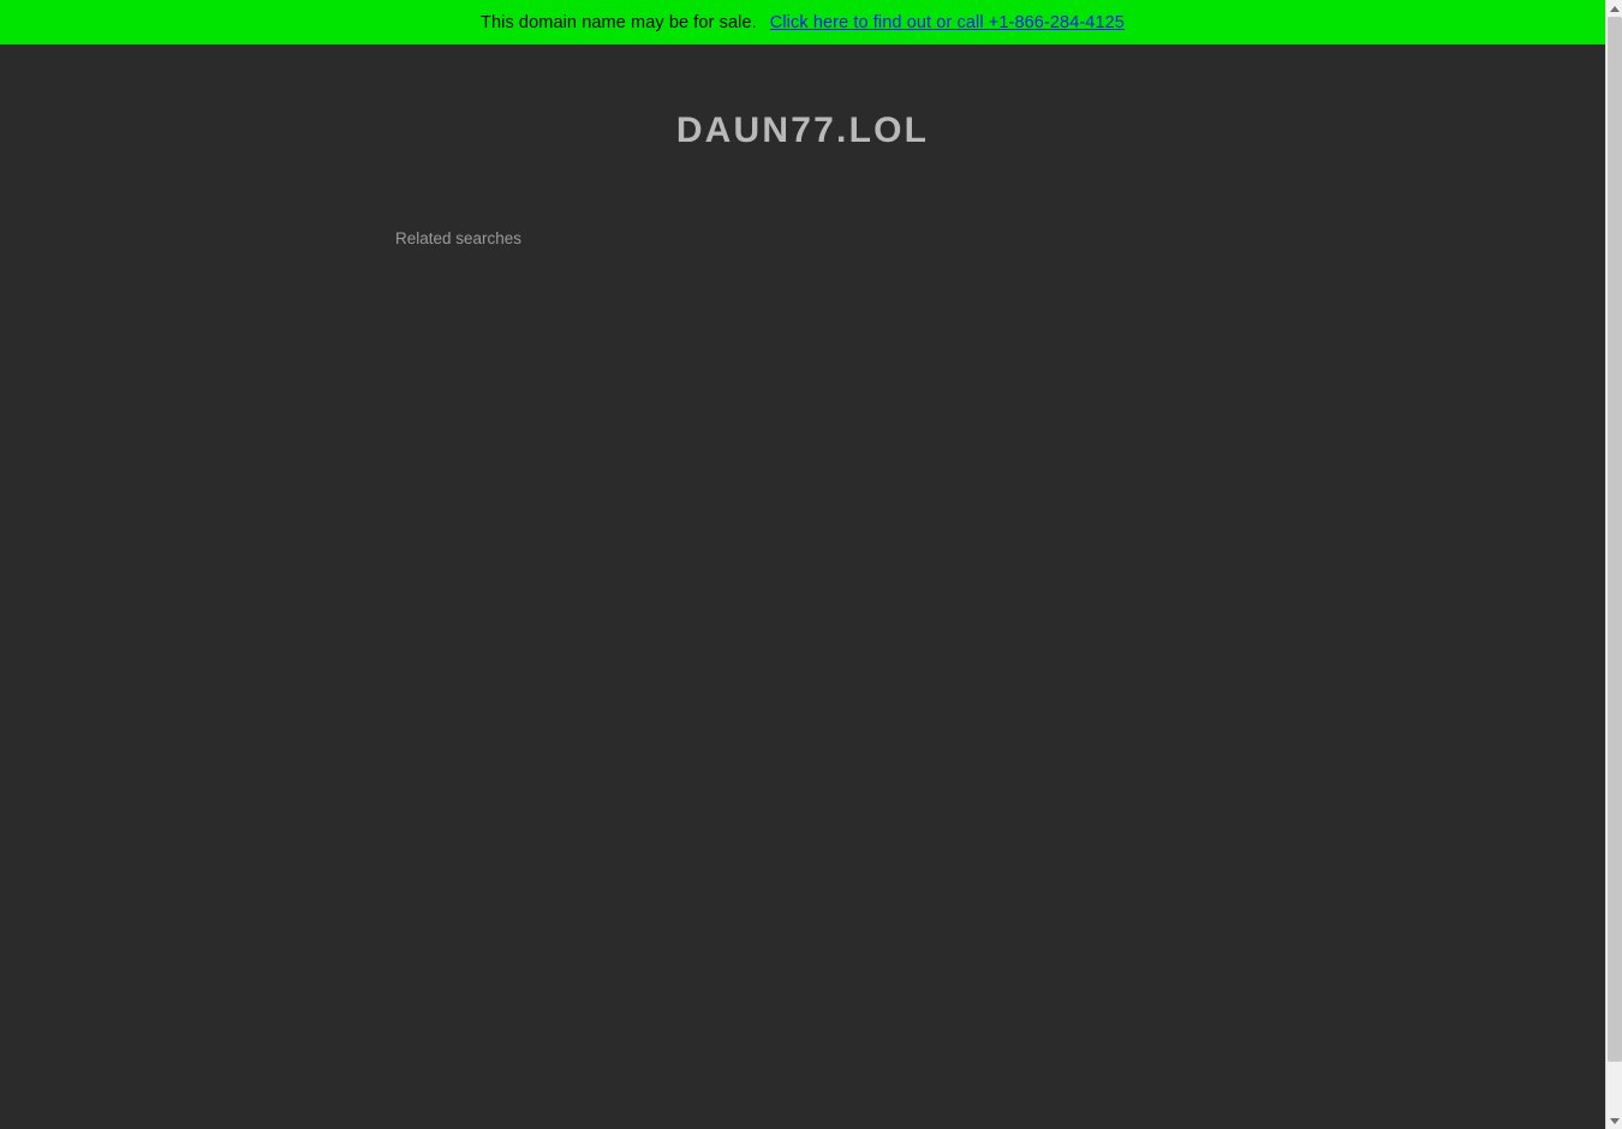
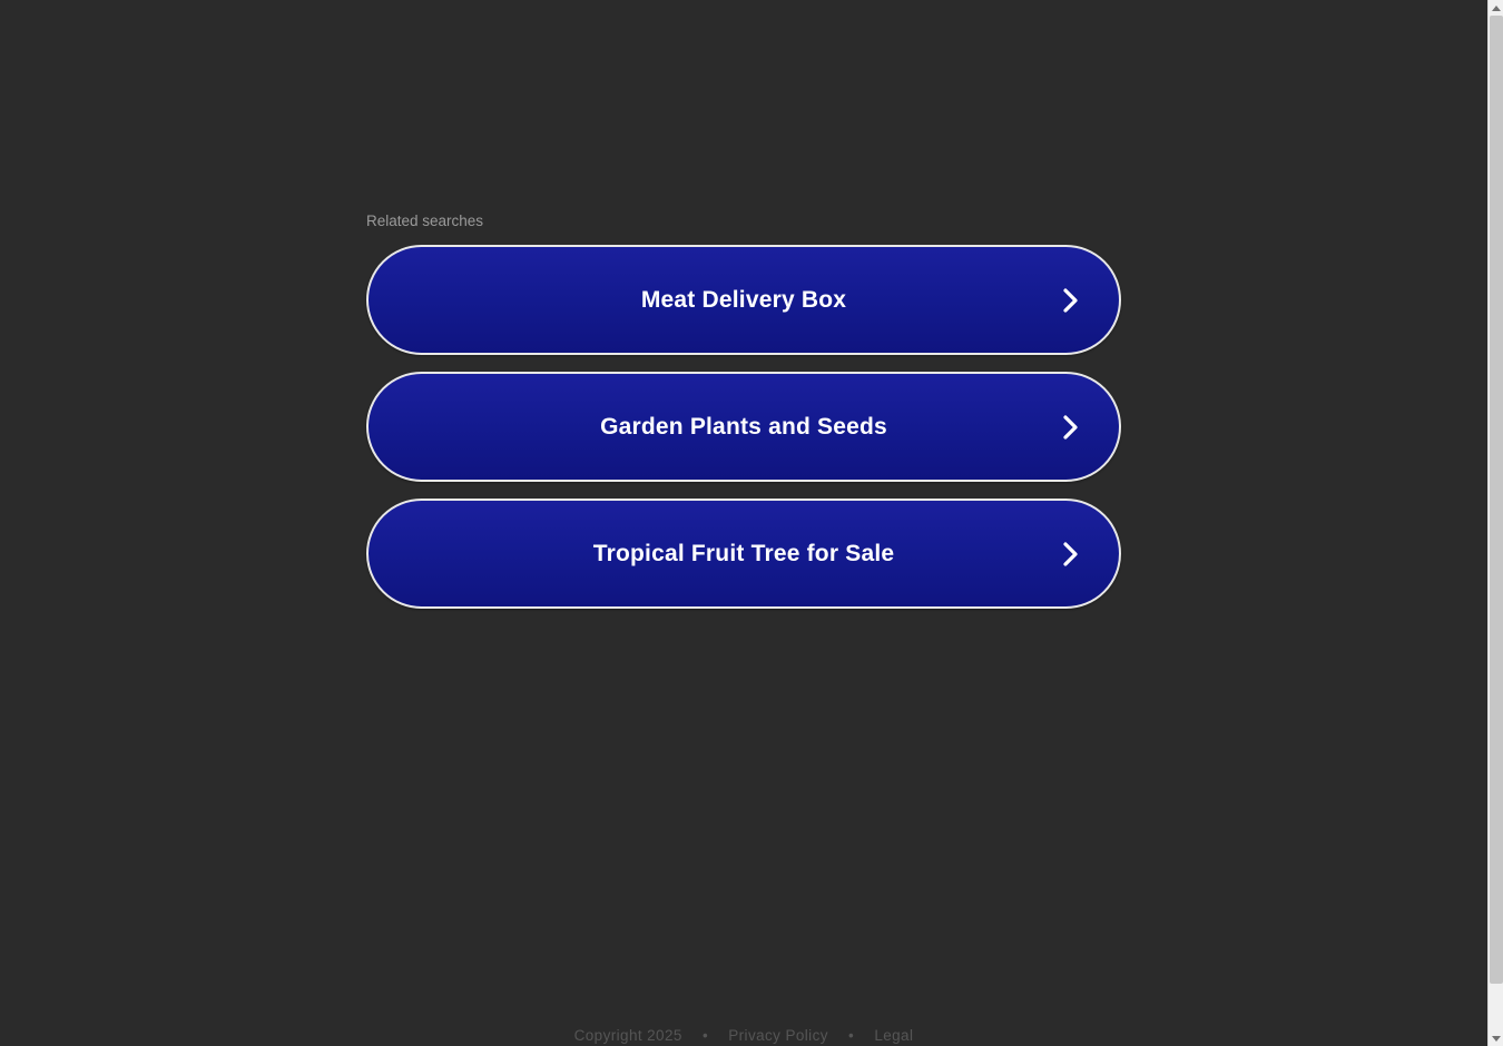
- This domain name may be for sale.
- Click here to find out or call +1-866-284-4125
- DAUN77.LOL
  Related searches
+ Meat Delivery Box
+ Garden Plants and Seeds
+ Tropical Fruit Tree for Sale
+ Copyright 2025 • Privacy Policy • Legal
